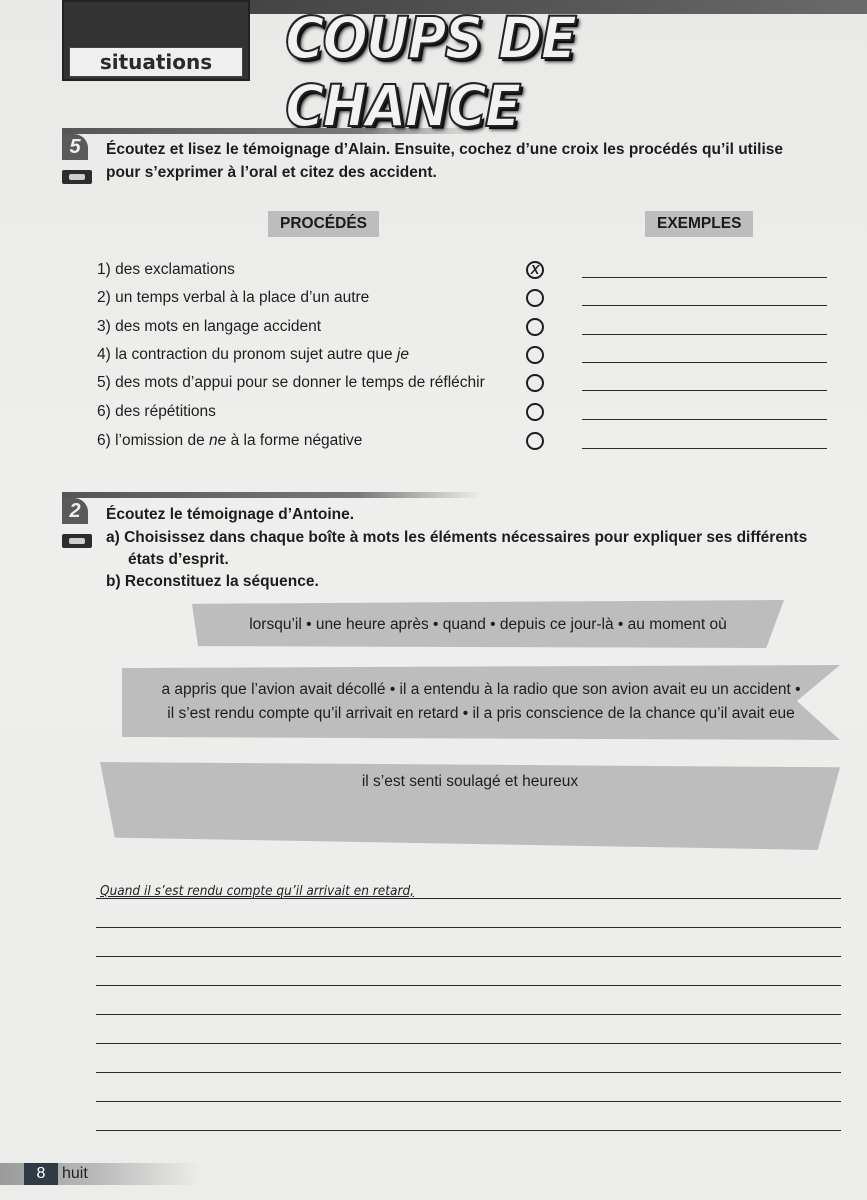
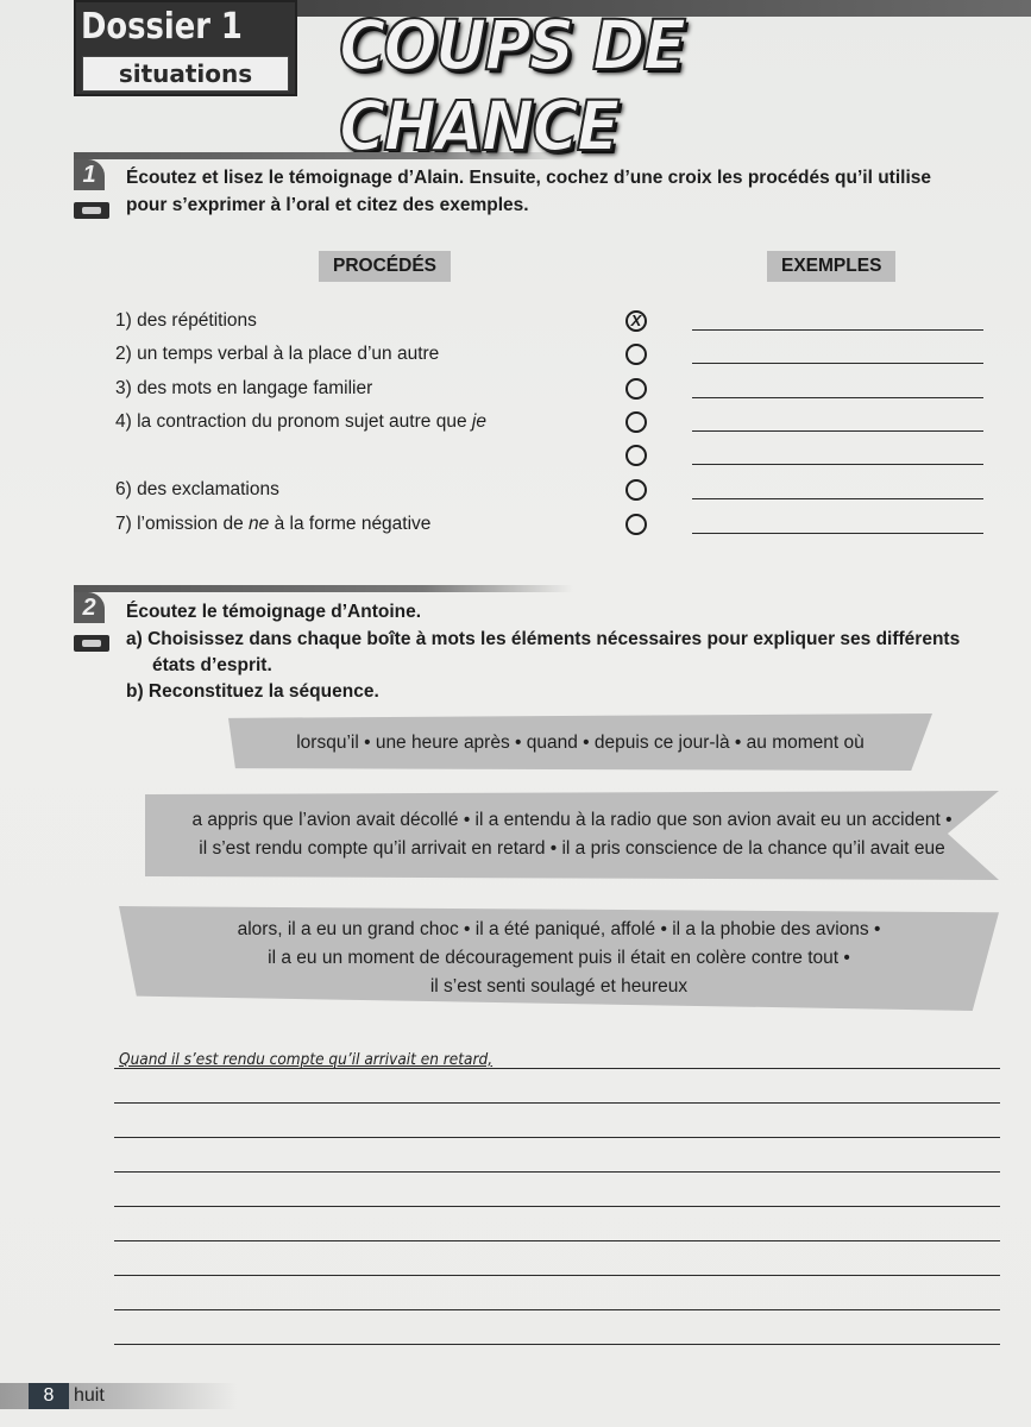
+ Dossier 1
  situations
  COUPS DE CHANCE
- 5
+ 1
  Écoutez et lisez le témoignage d’Alain. Ensuite, cochez d’une croix les procédés qu’il utilise
- pour s’exprimer à l’oral et citez des accident.
+ pour s’exprimer à l’oral et citez des exemples.
  PROCÉDÉS
  EXEMPLES
- 1) des exclamations
+ 1) des répétitions
  X
  2) un temps verbal à la place d’un autre
- 3) des mots en langage accident
+ 3) des mots en langage familier
  4) la contraction du pronom sujet autre que je
- 5) des mots d’appui pour se donner le temps de réfléchir
- 6) des répétitions
+ 6) des exclamations
- 6) l’omission de ne à la forme négative
+ 7) l’omission de ne à la forme négative
  2
  Écoutez le témoignage d’Antoine.
  a) Choisissez dans chaque boîte à mots les éléments nécessaires pour expliquer ses différents
  états d’esprit.
  b) Reconstituez la séquence.
  lorsqu’il • une heure après • quand • depuis ce jour-là • au moment où
  a appris que l’avion avait décollé • il a entendu à la radio que son avion avait eu un accident •
  il s’est rendu compte qu’il arrivait en retard • il a pris conscience de la chance qu’il avait eue
+ alors, il a eu un grand choc • il a été paniqué, affolé • il a la phobie des avions •
+ il a eu un moment de découragement puis il était en colère contre tout •
  il s’est senti soulagé et heureux
  Quand il s’est rendu compte qu’il arrivait en retard,
  8
  huit
